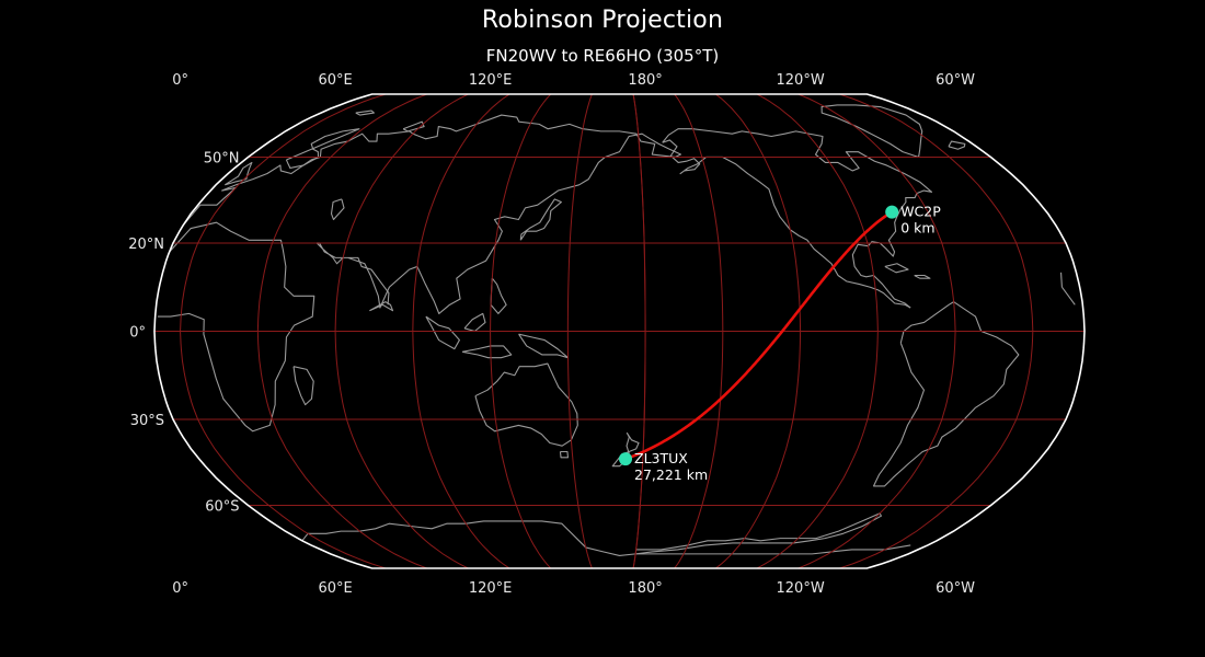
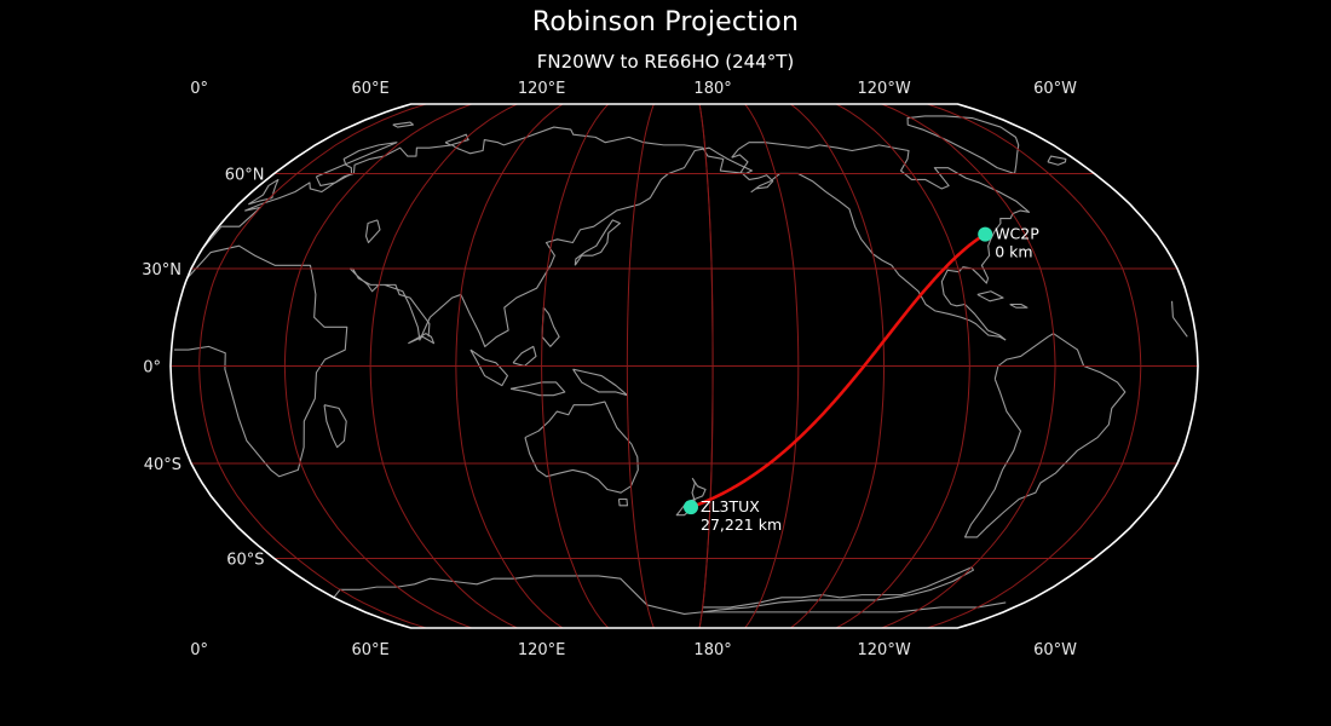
  Robinson Projection
- FN20WV to RE66HO (305°T)
+ FN20WV to RE66HO (244°T)
  WC2P
  0 km
  ZL3TUX
  27,221 km
  60°E
  60°E
  120°E
  120°E
  180°
  180°
  120°W
  120°W
  60°W
  60°W
  0°
  0°
- 50°N
+ 60°N
- 20°N
+ 30°N
  0°
- 30°S
+ 40°S
  60°S
